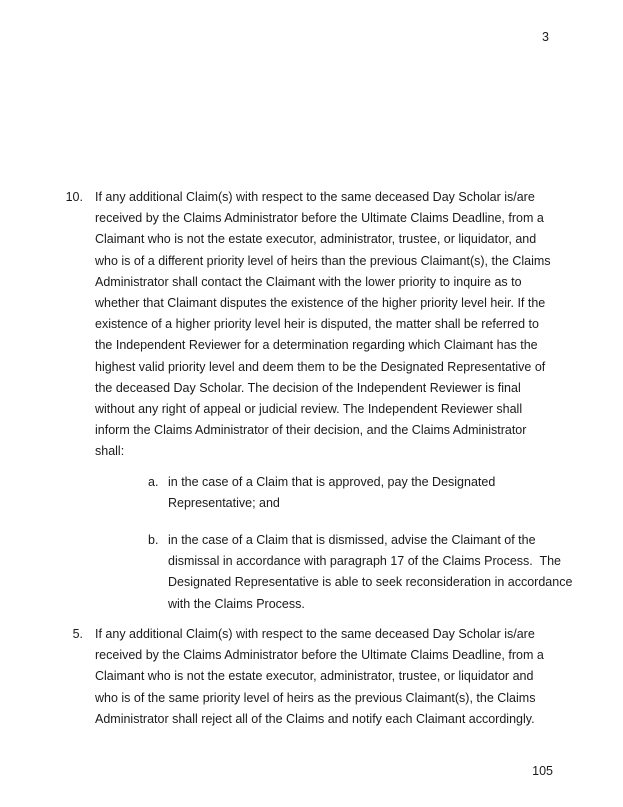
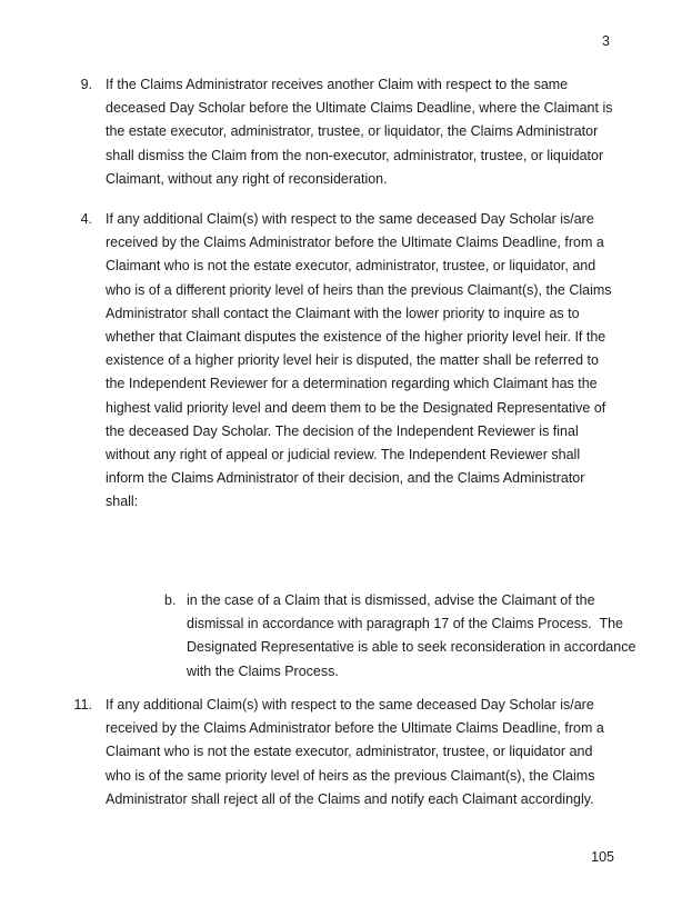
  3
+ 9.
+ If the Claims Administrator receives another Claim with respect to the same
+ deceased Day Scholar before the Ultimate Claims Deadline, where the Claimant is
+ the estate executor, administrator, trustee, or liquidator, the Claims Administrator
+ shall dismiss the Claim from the non-executor, administrator, trustee, or liquidator
+ Claimant, without any right of reconsideration.
- 10.
+ 4.
  If any additional Claim(s) with respect to the same deceased Day Scholar is/are
  received by the Claims Administrator before the Ultimate Claims Deadline, from a
  Claimant who is not the estate executor, administrator, trustee, or liquidator, and
  who is of a different priority level of heirs than the previous Claimant(s), the Claims
  Administrator shall contact the Claimant with the lower priority to inquire as to
  whether that Claimant disputes the existence of the higher priority level heir. If the
  existence of a higher priority level heir is disputed, the matter shall be referred to
  the Independent Reviewer for a determination regarding which Claimant has the
  highest valid priority level and deem them to be the Designated Representative of
  the deceased Day Scholar. The decision of the Independent Reviewer is final
  without any right of appeal or judicial review. The Independent Reviewer shall
  inform the Claims Administrator of their decision, and the Claims Administrator
  shall:
- a.
- in the case of a Claim that is approved, pay the Designated
- Representative; and
  b.
  in the case of a Claim that is dismissed, advise the Claimant of the
  dismissal in accordance with paragraph 17 of the Claims Process. The
  Designated Representative is able to seek reconsideration in accordance
  with the Claims Process.
- 5.
+ 11.
  If any additional Claim(s) with respect to the same deceased Day Scholar is/are
  received by the Claims Administrator before the Ultimate Claims Deadline, from a
  Claimant who is not the estate executor, administrator, trustee, or liquidator and
  who is of the same priority level of heirs as the previous Claimant(s), the Claims
  Administrator shall reject all of the Claims and notify each Claimant accordingly.
  105
